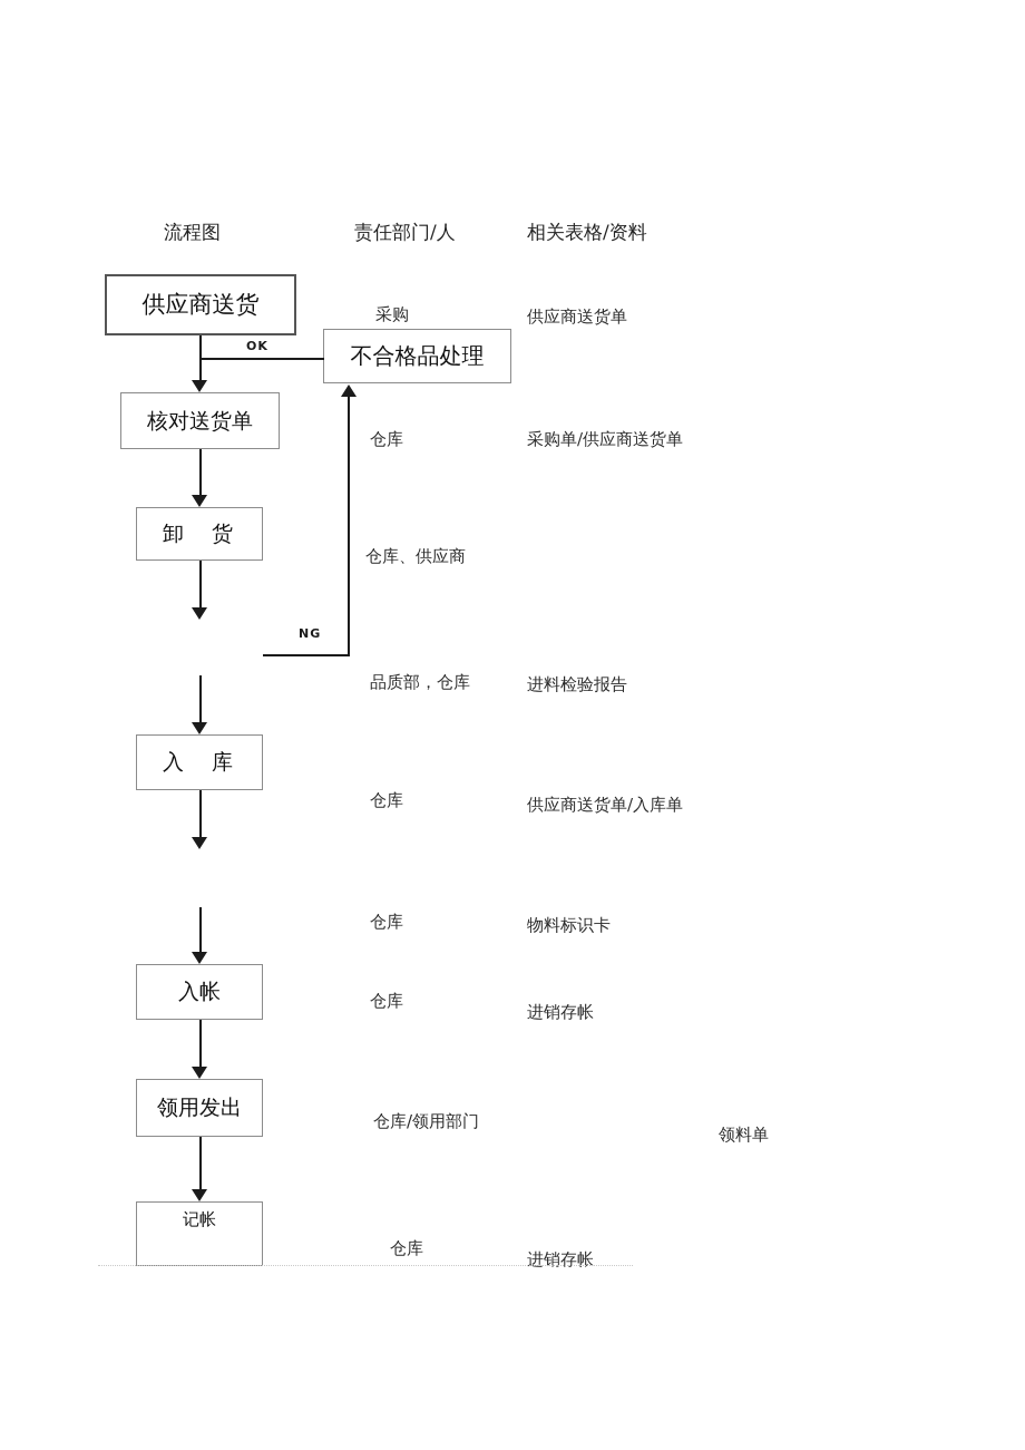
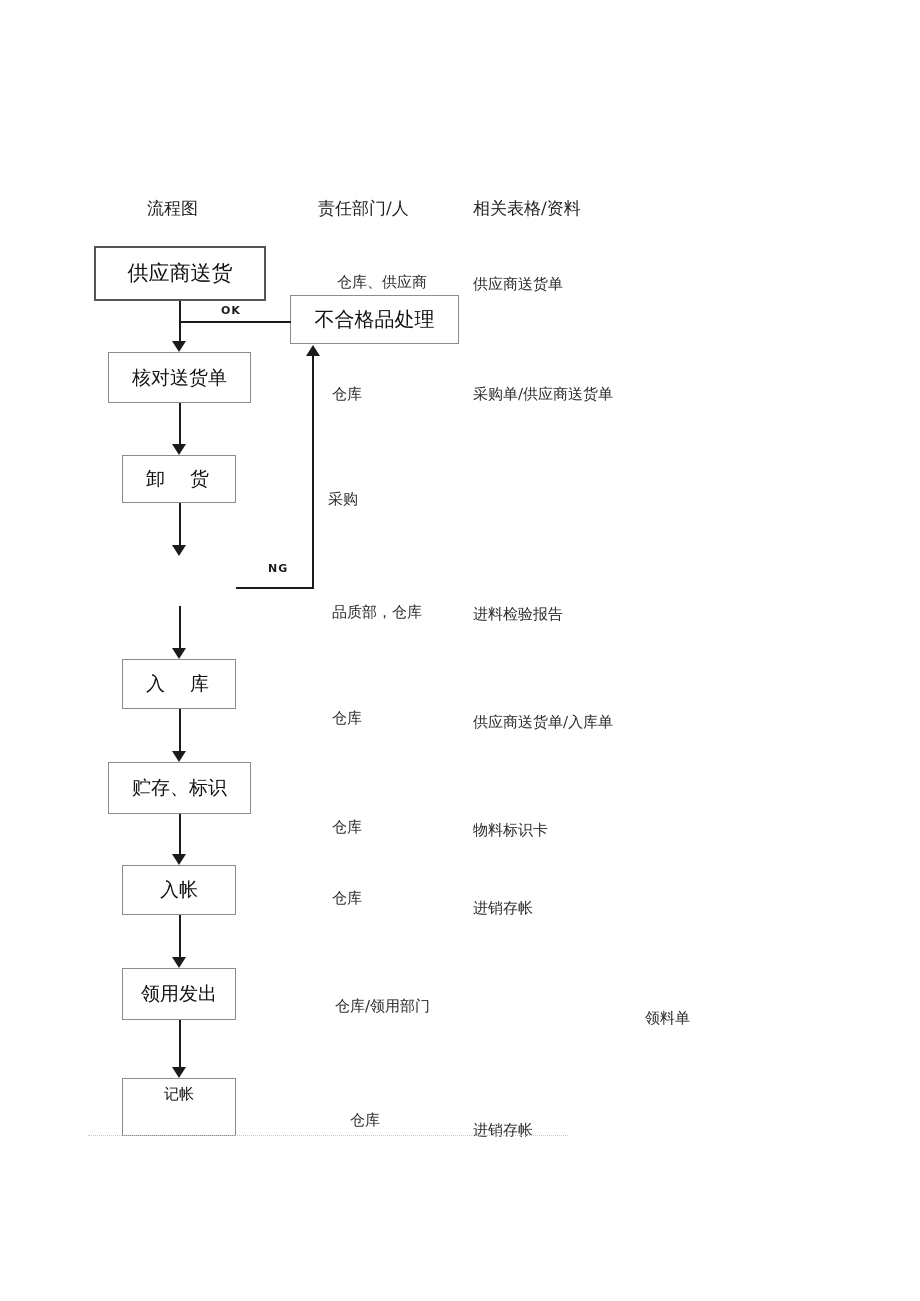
  流程图
  责任部门/人
  相关表格/资料
  供应商送货
  不合格品处理
  核对送货单
  卸 货
  入 库
+ 贮存、标识
  入帐
  领用发出
  记帐
  OK
  NG
- 采购
+ 仓库、供应商
  仓库
- 仓库、供应商
+ 采购
  品质部，仓库
  仓库
  仓库
  仓库
  仓库/领用部门
  仓库
  供应商送货单
  采购单/供应商送货单
  进料检验报告
  供应商送货单/入库单
  物料标识卡
  进销存帐
  领料单
  进销存帐
